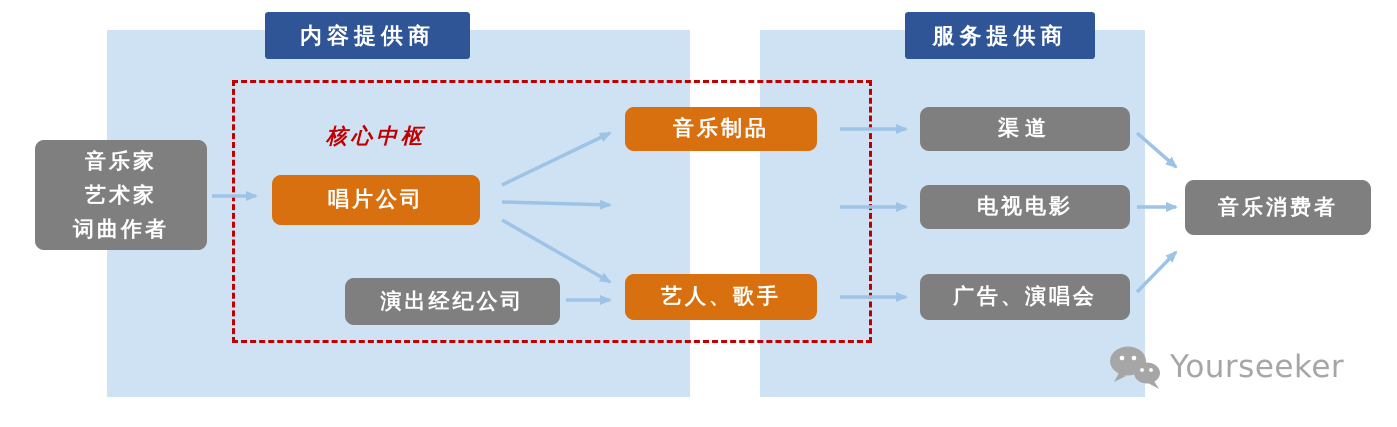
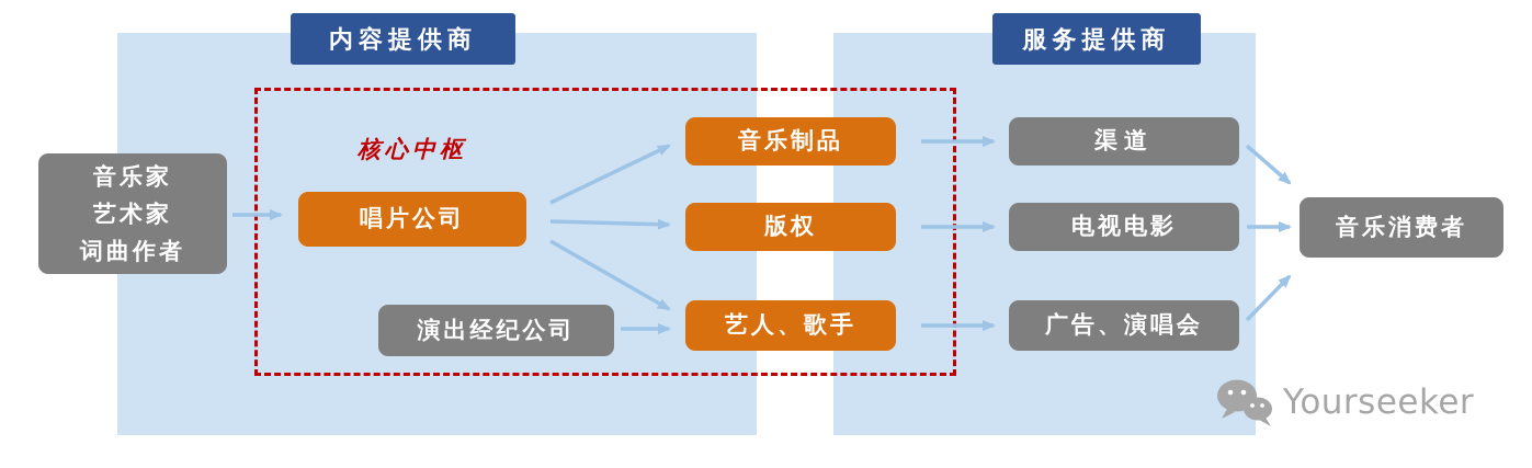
  内容提供商
  服务提供商
  核心中枢
  音乐家
  艺术家
  词曲作者
  唱片公司
  演出经纪公司
  音乐制品
+ 版权
  艺人、歌手
  渠道
  电视电影
  广告、演唱会
  音乐消费者
  Yourseeker
